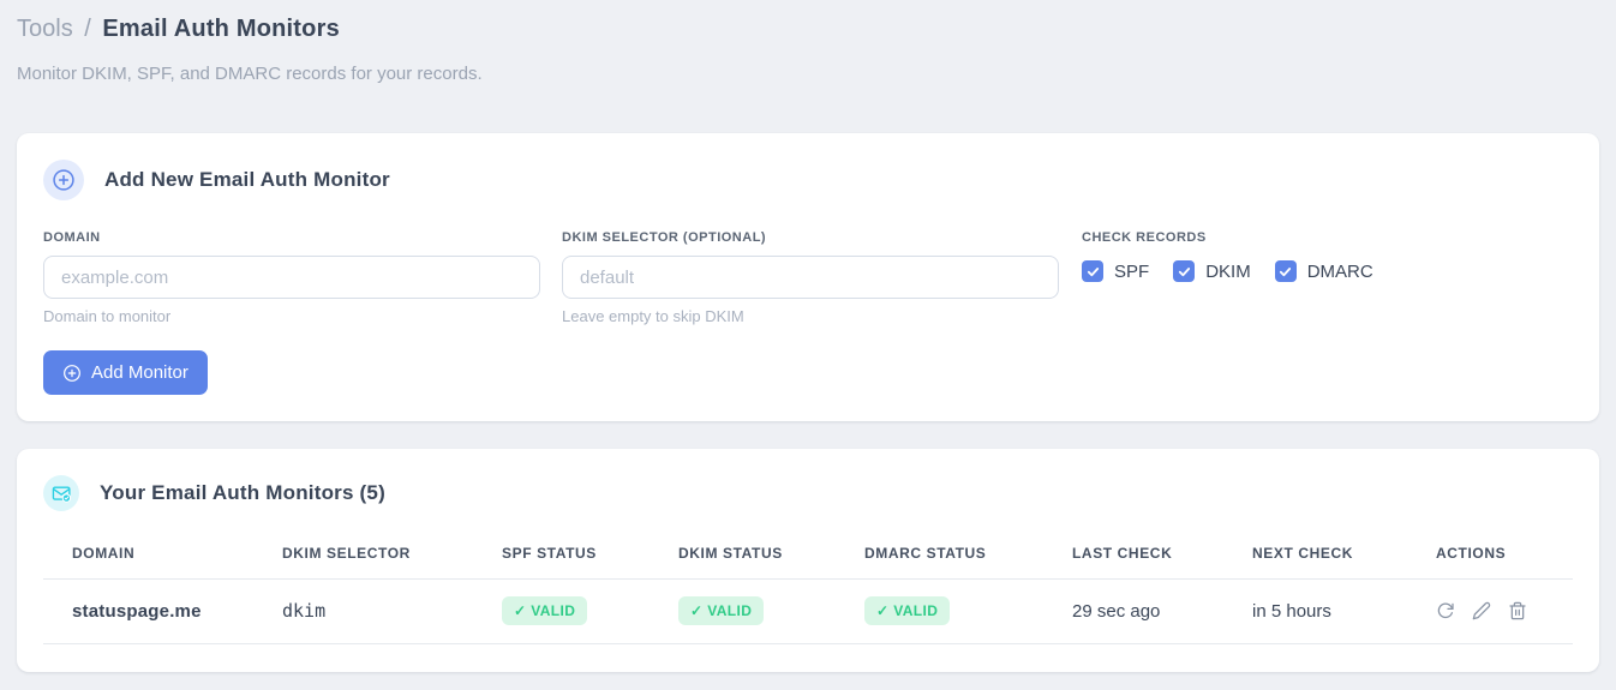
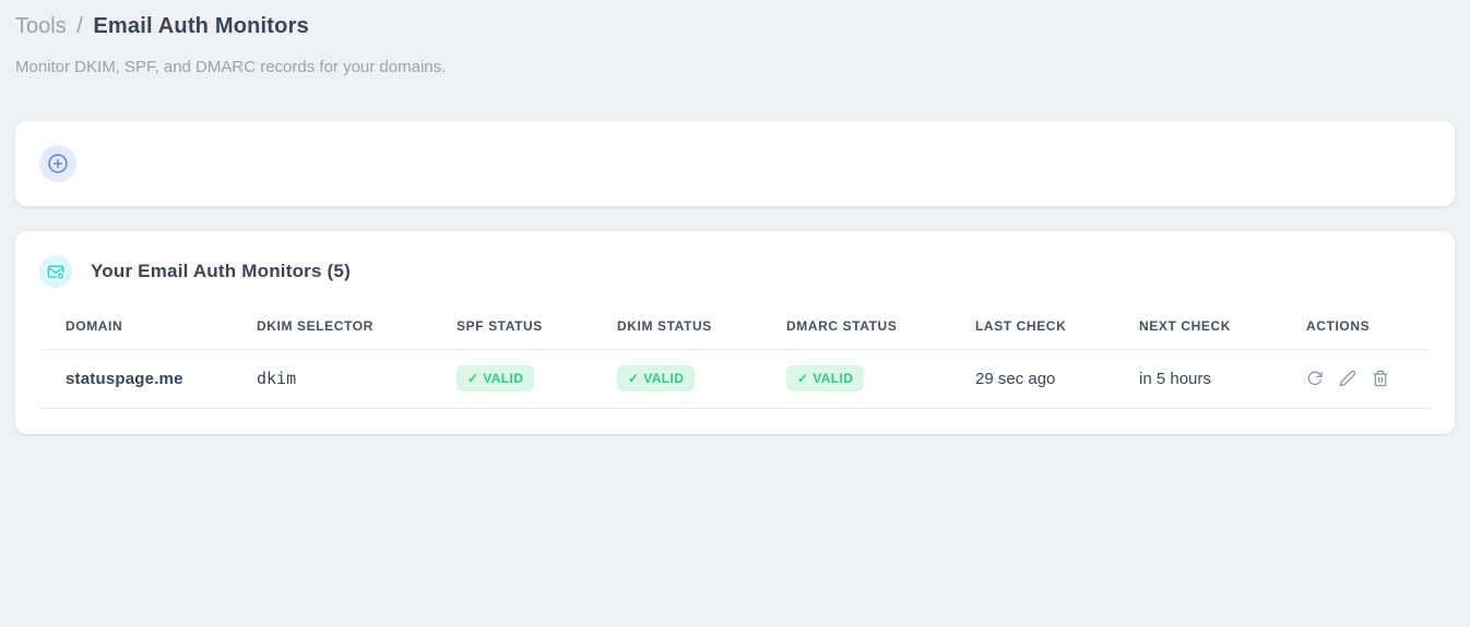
  Tools / Email Auth Monitors
- Monitor DKIM, SPF, and DMARC records for your records.
+ Monitor DKIM, SPF, and DMARC records for your domains.
- Add New Email Auth Monitor
- DOMAIN
- example.com
- Domain to monitor
- DKIM SELECTOR (OPTIONAL)
- default
- Leave empty to skip DKIM
- CHECK RECORDS
- SPF
- DKIM
- DMARC
- Add Monitor
  Your Email Auth Monitors (5)
  DOMAIN	DKIM SELECTOR	SPF STATUS	DKIM STATUS	DMARC STATUS	LAST CHECK	NEXT CHECK	ACTIONS
  statuspage.me	dkim	✓ VALID	✓ VALID	✓ VALID	29 sec ago	in 5 hours
